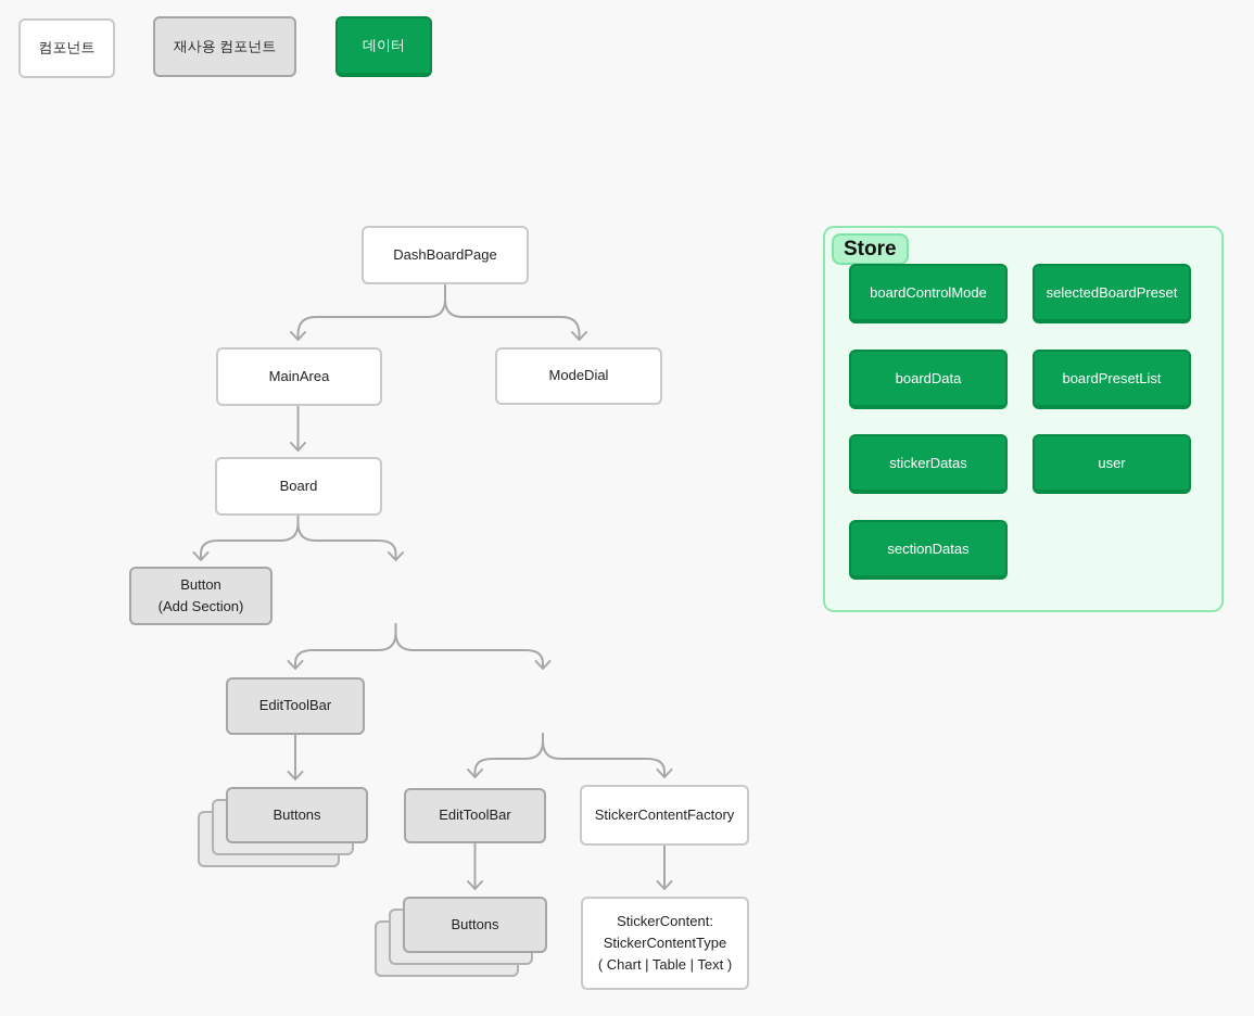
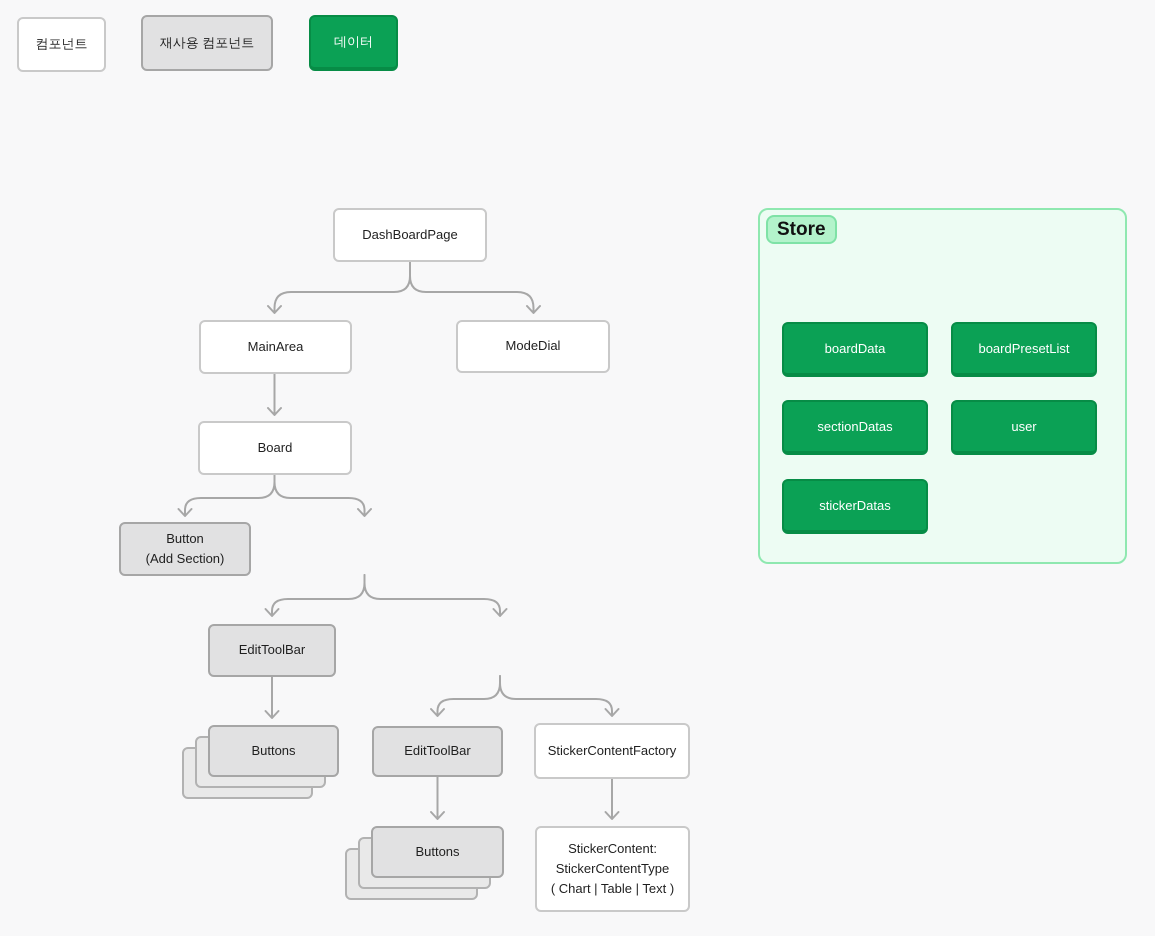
  컴포넌트
  재사용 컴포넌트
  데이터
  DashBoardPage
  MainArea
  ModeDial
  Board
  Button
  (Add Section)
  EditToolBar
  Buttons
  EditToolBar
  StickerContentFactory
  Buttons
  StickerContent:
  StickerContentType
  ( Chart | Table | Text )
  Store
- boardControlMode
- selectedBoardPreset
  boardData
  boardPresetList
- stickerDatas
+ sectionDatas
  user
- sectionDatas
+ stickerDatas
